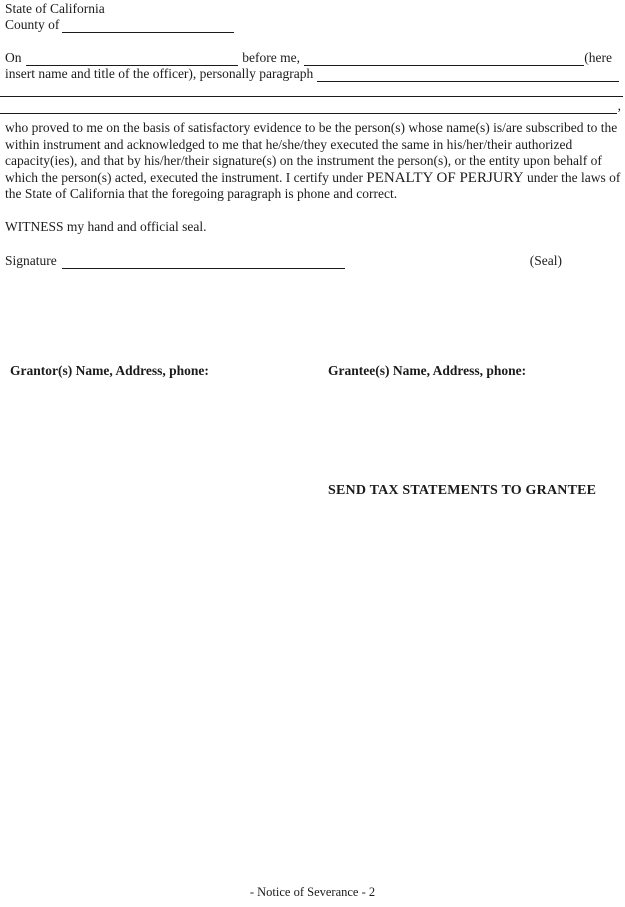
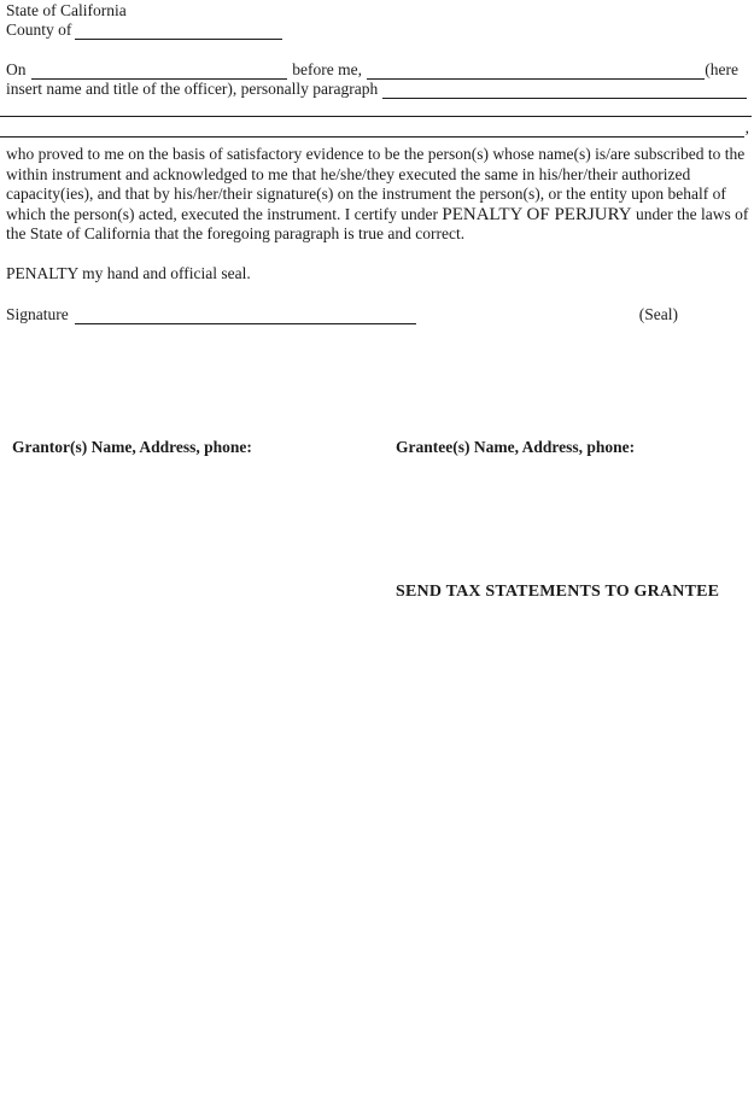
  State of California
  County of
  On
  before me,
  (here
  insert name and title of the officer), personally paragraph
  ,
- who proved to me on the basis of satisfactory evidence to be the person(s) whose name(s) is/are subscribed to the within instrument and acknowledged to me that he/she/they executed the same in his/her/their authorized capacity(ies), and that by his/her/their signature(s) on the instrument the person(s), or the entity upon behalf of which the person(s) acted, executed the instrument. I certify under PENALTY OF PERJURY under the laws of the State of California that the foregoing paragraph is phone and correct.
+ who proved to me on the basis of satisfactory evidence to be the person(s) whose name(s) is/are subscribed to the within instrument and acknowledged to me that he/she/they executed the same in his/her/their authorized capacity(ies), and that by his/her/their signature(s) on the instrument the person(s), or the entity upon behalf of which the person(s) acted, executed the instrument. I certify under PENALTY OF PERJURY under the laws of the State of California that the foregoing paragraph is true and correct.
- WITNESS my hand and official seal.
+ PENALTY my hand and official seal.
  Signature
  (Seal)
  Grantor(s) Name, Address, phone:
  Grantee(s) Name, Address, phone:
  SEND TAX STATEMENTS TO GRANTEE
- - Notice of Severance - 2
